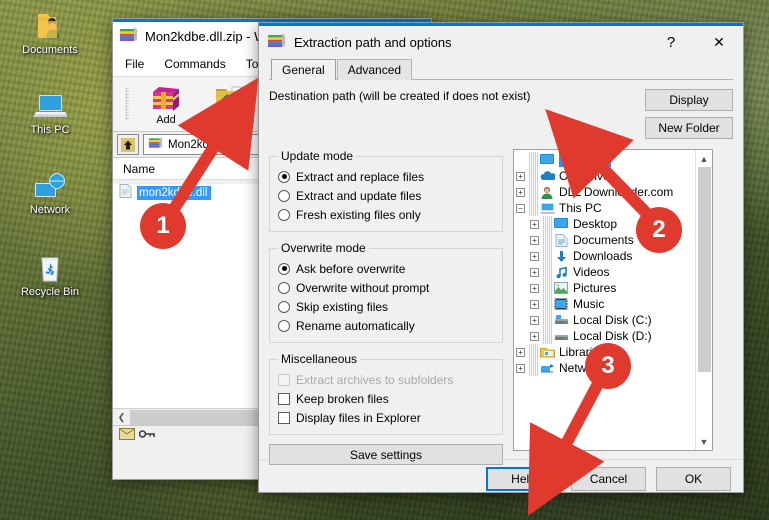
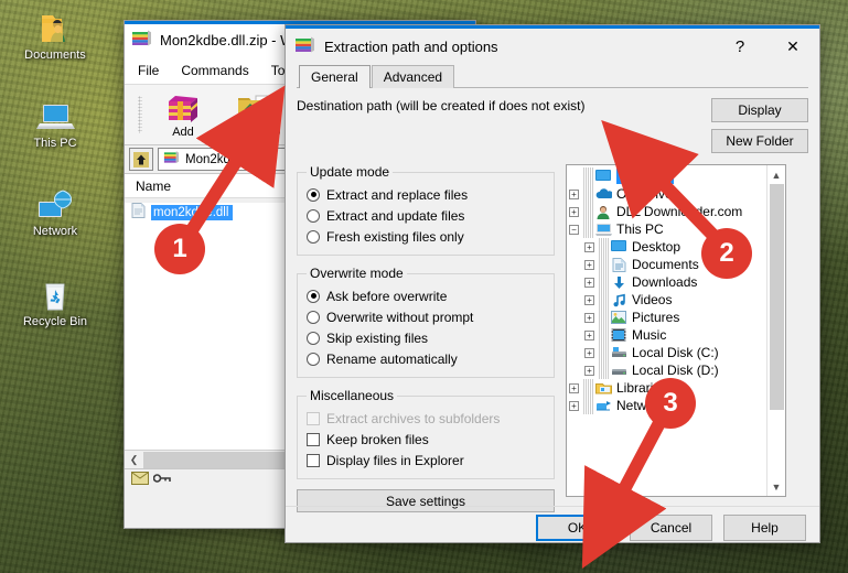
  Documents
  This PC
  Network
  Recycle Bin
  Mon2kdbe.dll.zip -
  File
  Commands
  Add
  Extract To
  Mon2kd.
  Name
  mon2kd.dll
  ❮
  Extraction path and options
  ?
  ✕
  General
  Advanced
  Destination path (will be created if does not exist)
  Display
  New Folder
  Update mode
  Extract and replace files
  Extract and update files
  Fresh existing files only
  Overwrite mode
  Ask before overwrite
  Overwrite without prompt
  Skip existing files
  Rename automatically
  Miscellaneous
  Extract archives to subfolders
  Keep broken files
  Display files in Explorer
  Save settings
  +
  OneDriv
  +
  DLL Downler.com
  −
  This PC
  +
  Desktop
  +
  Documents
  +
  Downloads
  +
  Videos
  +
  Pictures
  +
  Music
  +
  Local Disk (C:)
  +
  Local Disk (D:)
  +
  +
  ▲
  ▼
- Help
+ OK
  Cancel
- OK
+ Help
  1
  2
  3
